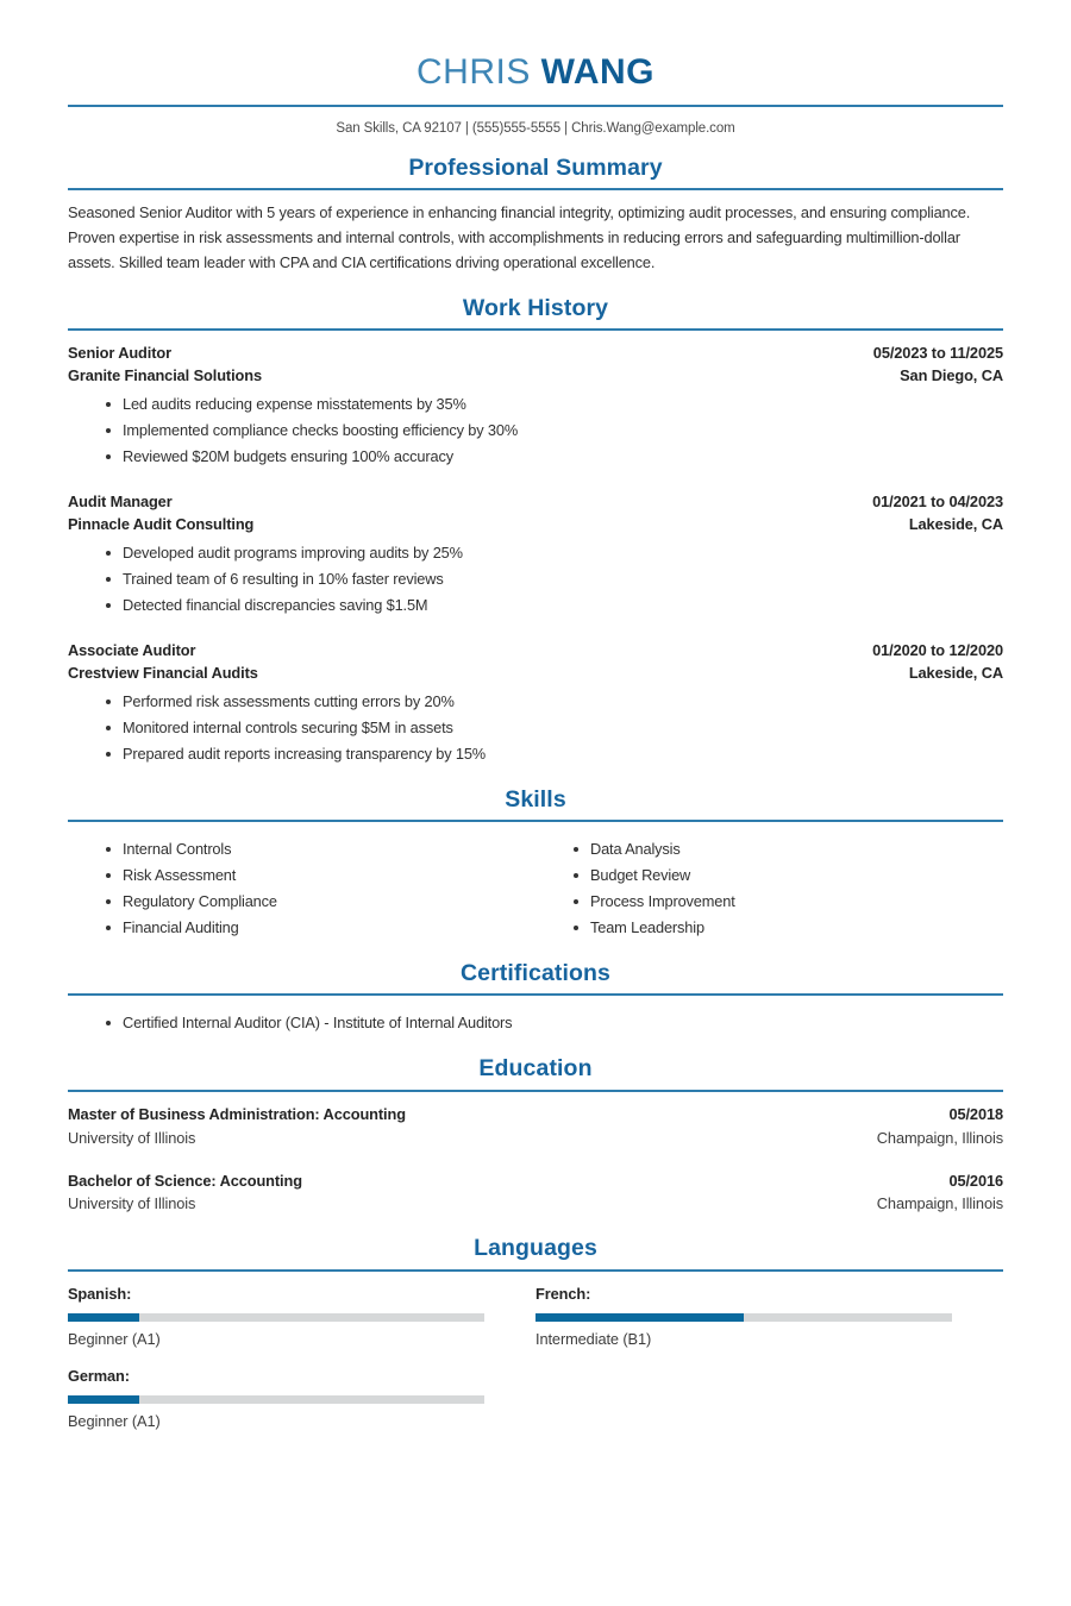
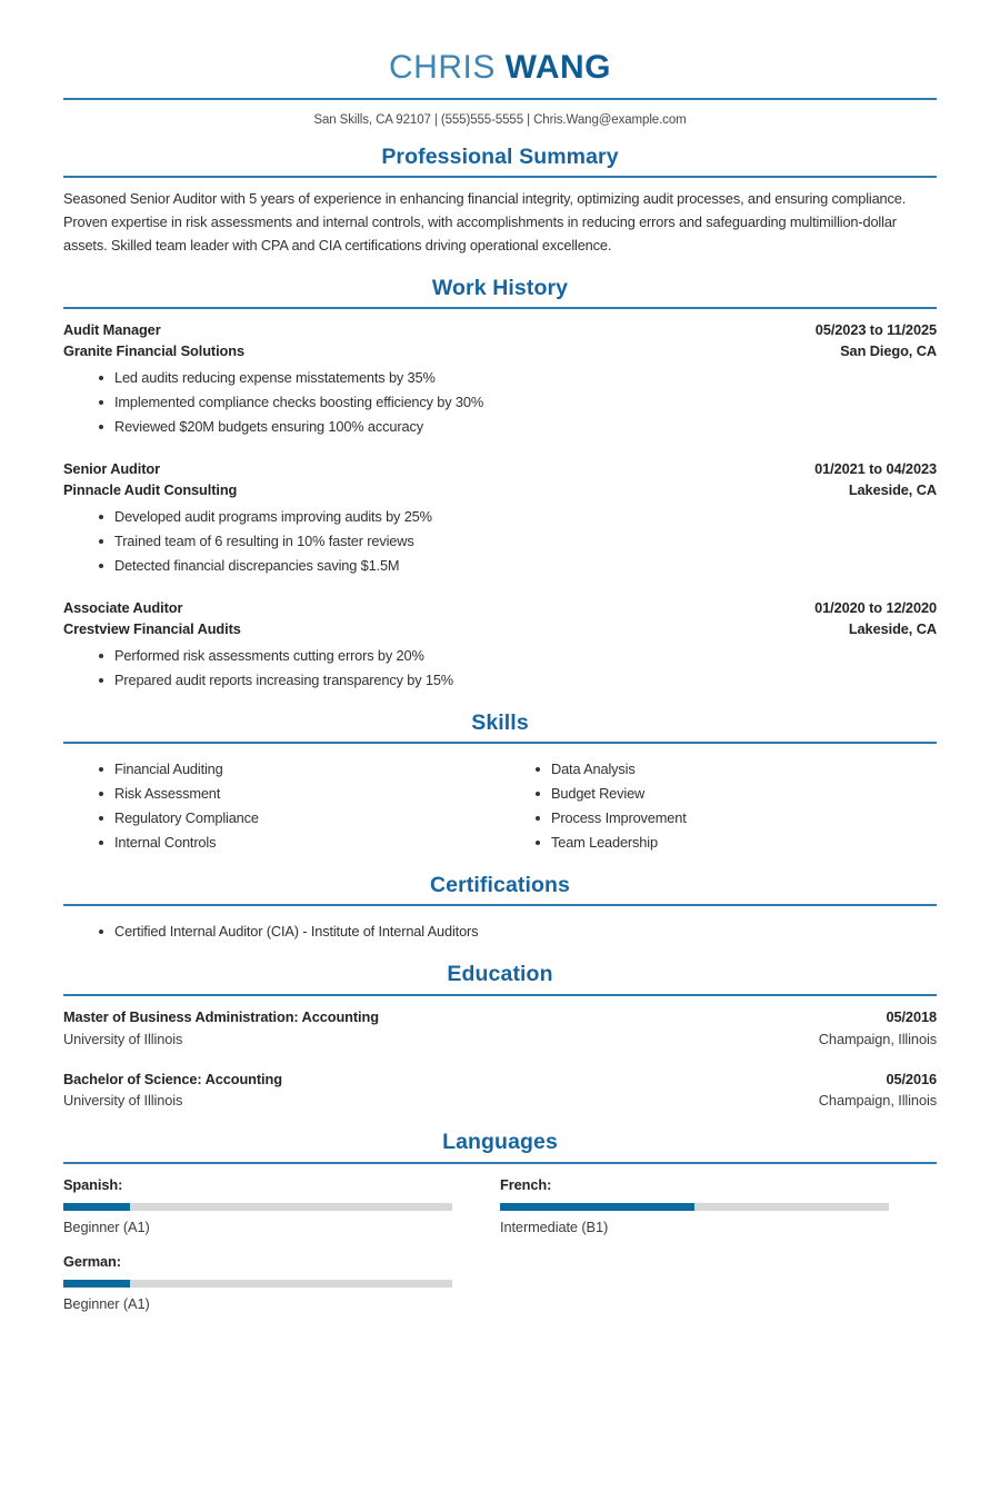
  CHRIS WANG
  San Skills, CA 92107 | (555)555-5555 | Chris.Wang@example.com
  Professional Summary
  Seasoned Senior Auditor with 5 years of experience in enhancing financial integrity, optimizing audit processes, and ensuring compliance. Proven expertise in risk assessments and internal controls, with accomplishments in reducing errors and safeguarding multimillion-dollar assets. Skilled team leader with CPA and CIA certifications driving operational excellence.
  Work History
- Senior Auditor
+ Audit Manager
  05/2023 to 11/2025
  Granite Financial Solutions
  San Diego, CA
  Led audits reducing expense misstatements by 35%
  Implemented compliance checks boosting efficiency by 30%
  Reviewed $20M budgets ensuring 100% accuracy
- Audit Manager
+ Senior Auditor
  01/2021 to 04/2023
  Pinnacle Audit Consulting
  Lakeside, CA
  Developed audit programs improving audits by 25%
  Trained team of 6 resulting in 10% faster reviews
  Detected financial discrepancies saving $1.5M
  Associate Auditor
  01/2020 to 12/2020
  Crestview Financial Audits
  Lakeside, CA
  Performed risk assessments cutting errors by 20%
- Monitored internal controls securing $5M in assets
  Prepared audit reports increasing transparency by 15%
  Skills
- Internal Controls
+ Financial Auditing
  Risk Assessment
  Regulatory Compliance
- Financial Auditing
+ Internal Controls
  Data Analysis
  Budget Review
  Process Improvement
  Team Leadership
  Certifications
  Certified Internal Auditor (CIA) - Institute of Internal Auditors
  Education
  Master of Business Administration: Accounting
  05/2018
  University of Illinois
  Champaign, Illinois
  Bachelor of Science: Accounting
  05/2016
  University of Illinois
  Champaign, Illinois
  Languages
  Spanish:
  Beginner (A1)
  French:
  Intermediate (B1)
  German:
  Beginner (A1)
